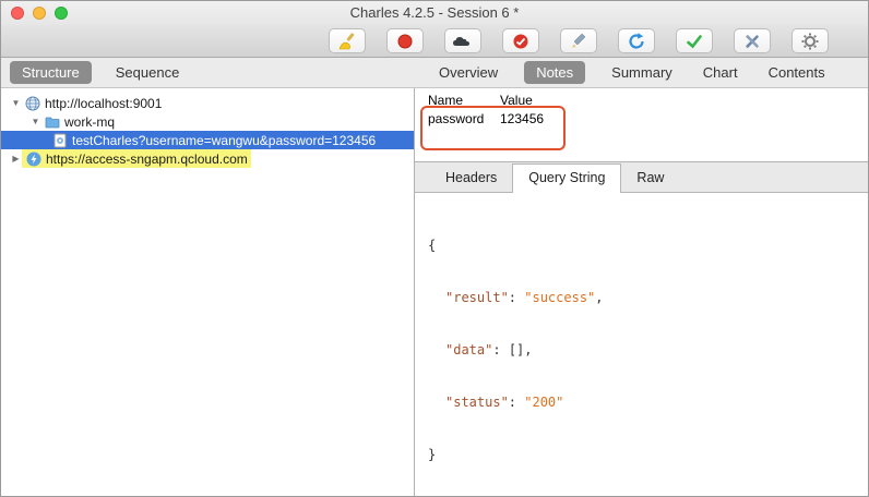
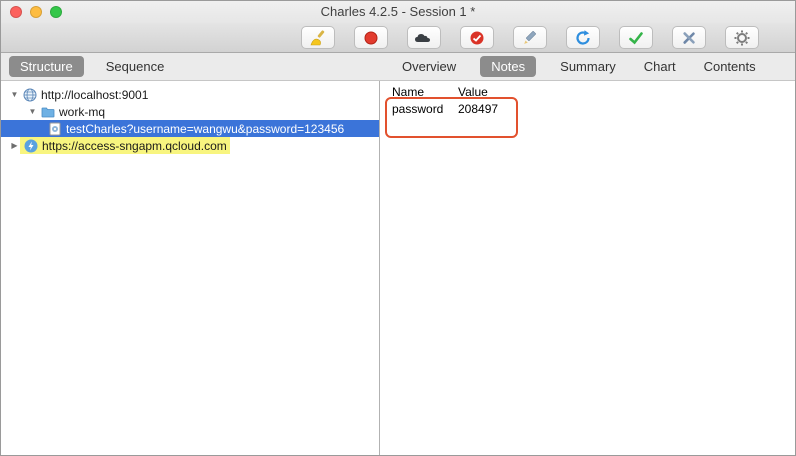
- Charles 4.2.5 - Session 6 *
+ Charles 4.2.5 - Session 1 *
  Structure
  Sequence
  Overview
  Notes
  Summary
  Chart
  Contents
  ▼
  http://localhost:9001
  ▼
  work-mq
  testCharles?username=wangwu&password=123456
  ▶
  https://access-sngapm.qcloud.com
  Name
  Value
  password
- 123456
+ 208497
- Headers
- Query String
- Raw
- {
- "result": "success",
- "data": [],
- "status": "200"
- }
